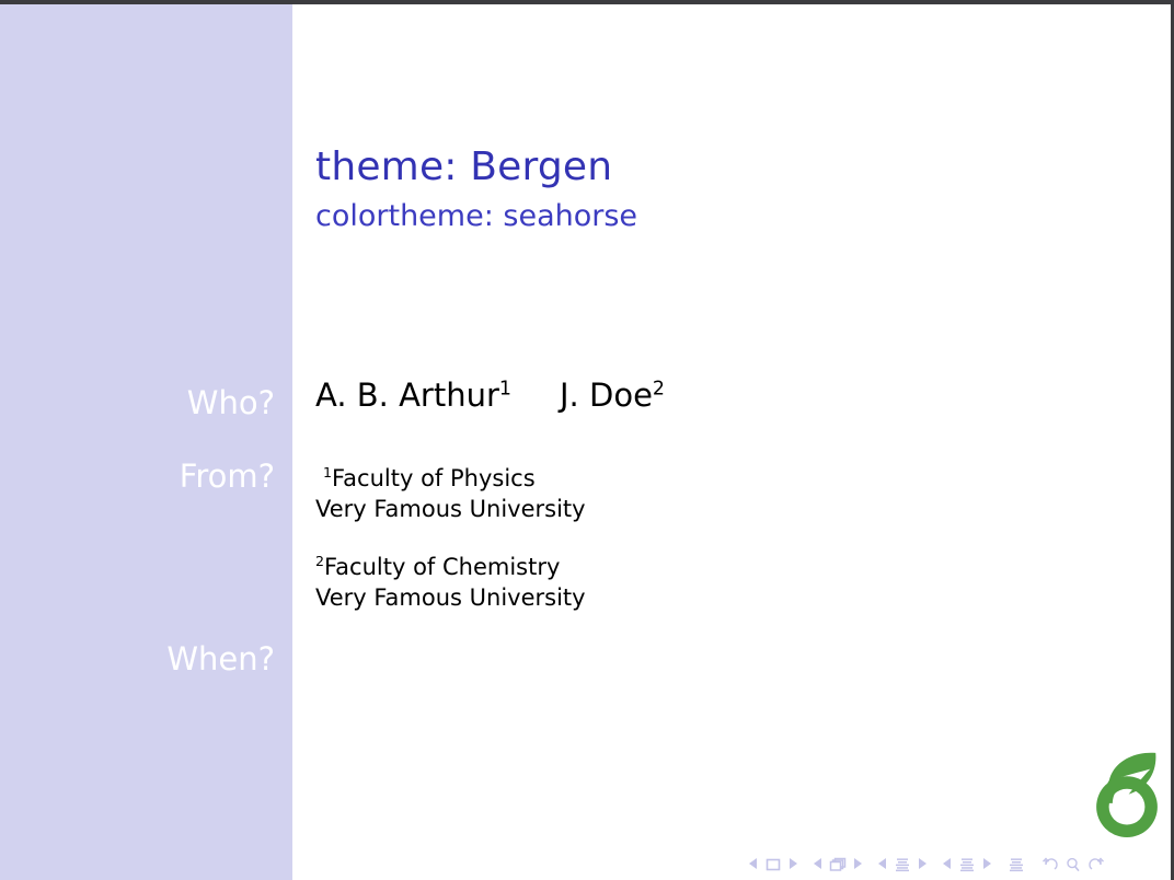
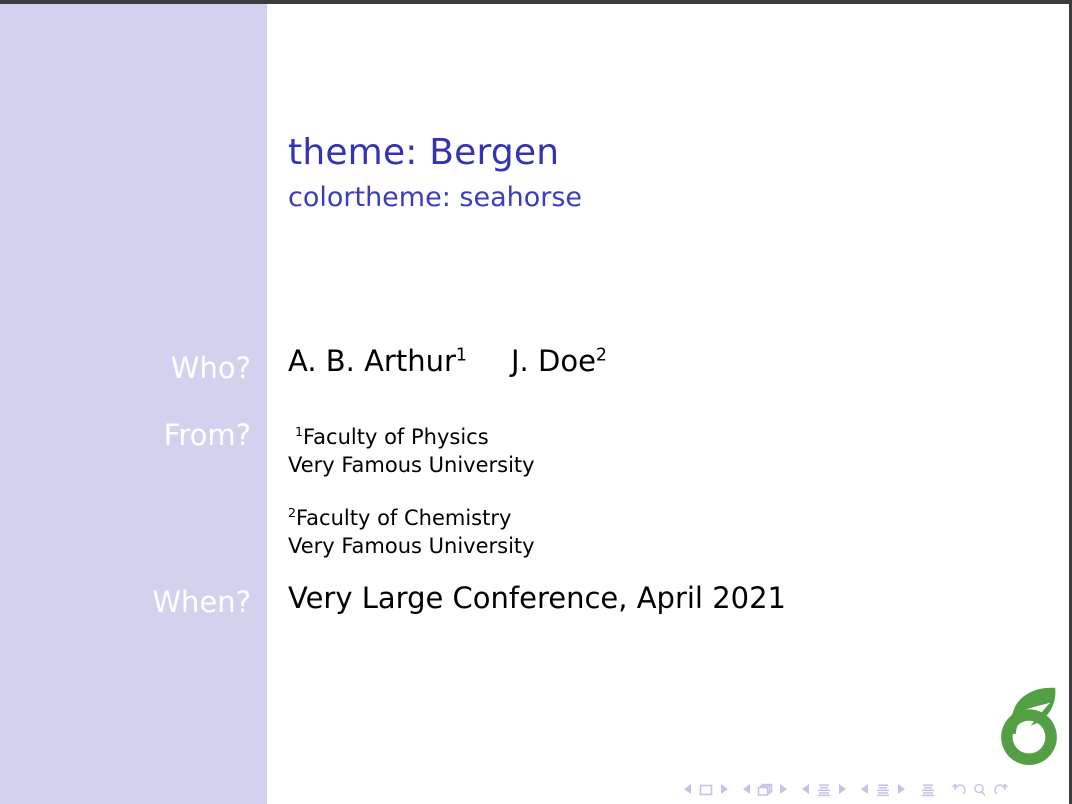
  Who?
  From?
  When?
  theme: Bergen
  colortheme: seahorse
  A. B. Arthur1 J. Doe2
  1Faculty of Physics
  Very Famous University
  2Faculty of Chemistry
  Very Famous University
+ Very Large Conference, April 2021
